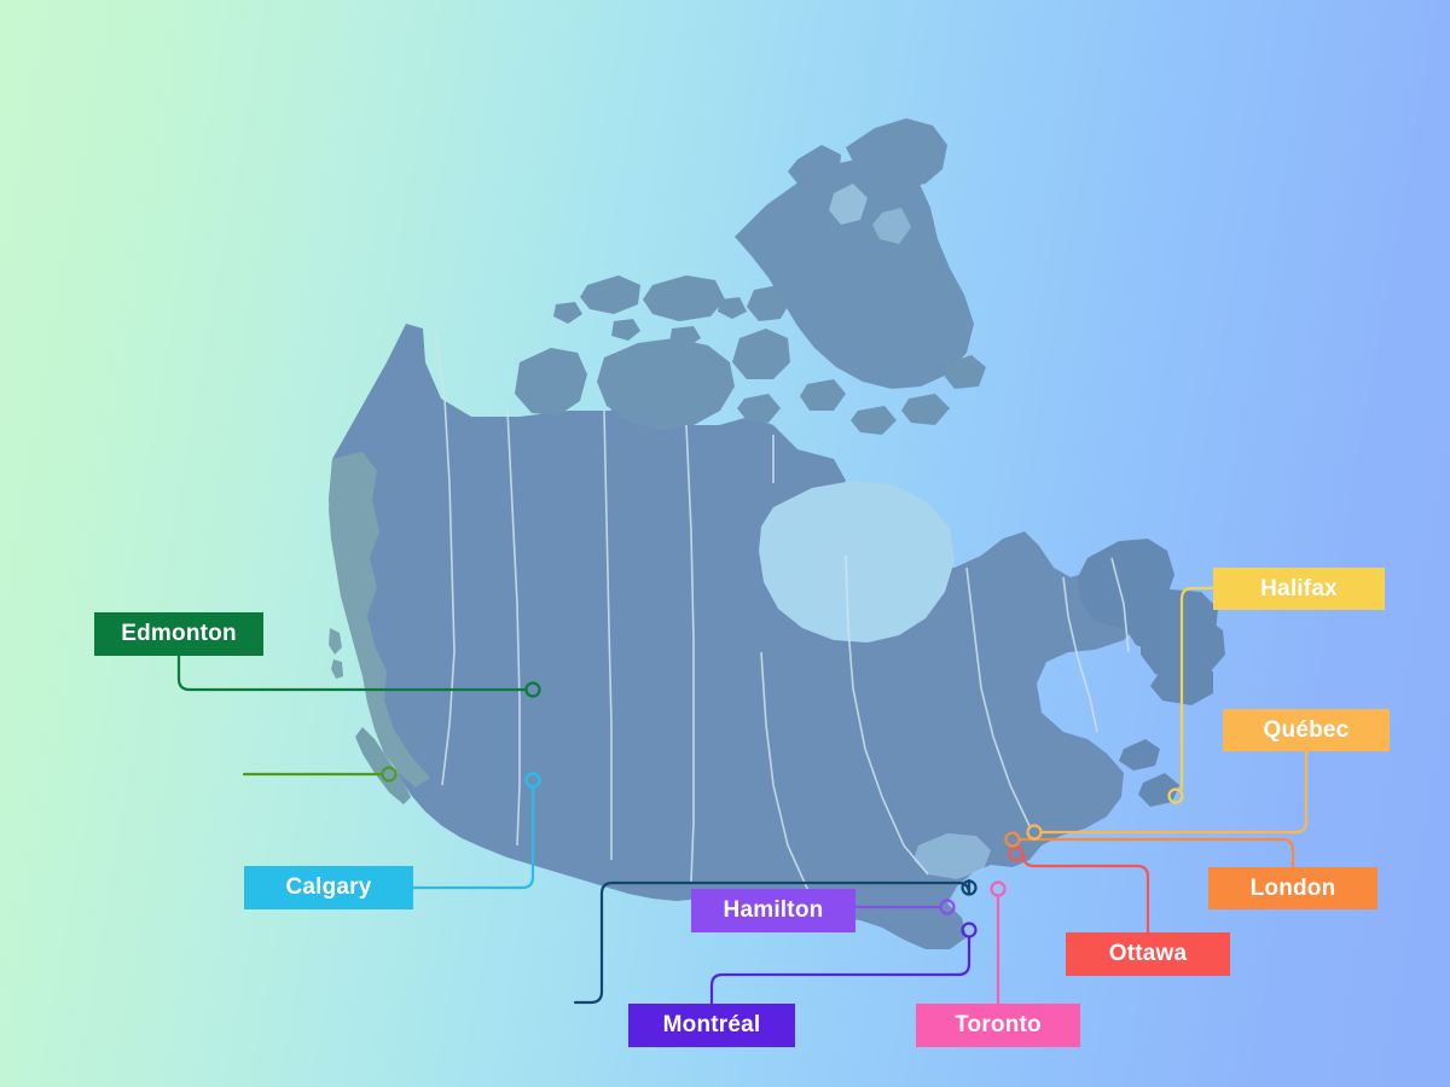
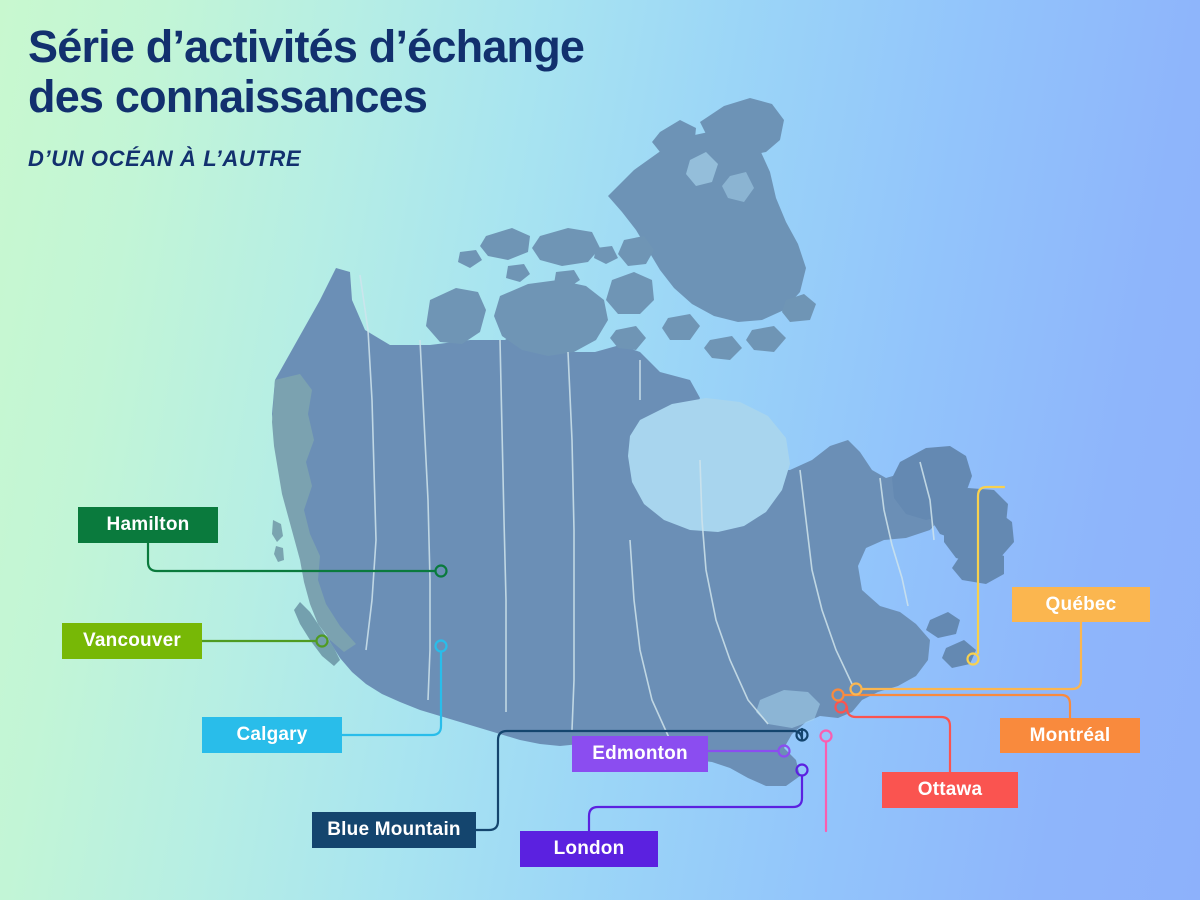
+ Série d’activités d’échange
+ des connaissances
+ D’UN OCÉAN À L’AUTRE
- Edmonton
+ Hamilton
+ Vancouver
  Calgary
+ Blue Mountain
- Hamilton
+ Edmonton
- Montréal
+ London
- Toronto
  Ottawa
- London
+ Montréal
  Québec
- Halifax
